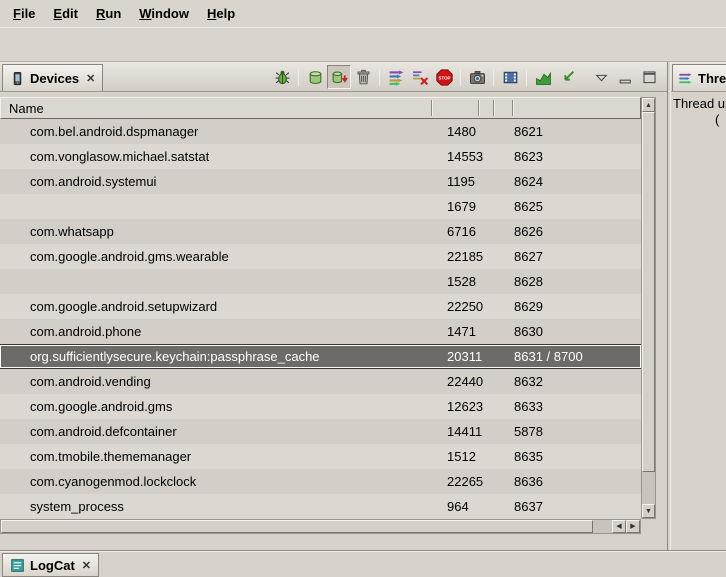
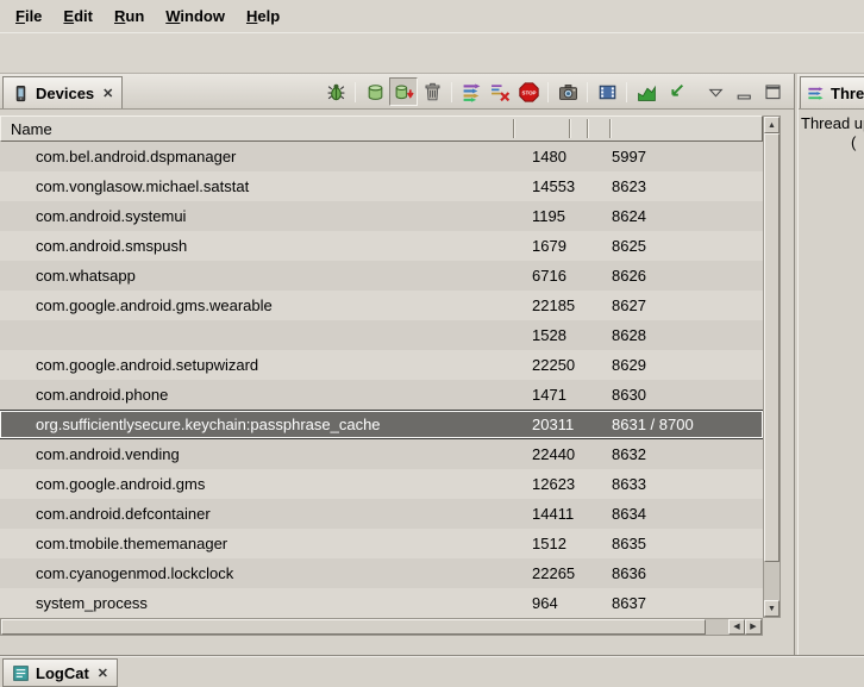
  File
  Edit
  Run
  Window
  Help
  Devices
  ✕
  Name
  com.bel.android.dspmanager
  1480
- 8621
+ 5997
  com.vonglasow.michael.satstat
  14553
  8623
  com.android.systemui
  1195
  8624
+ com.android.smspush
  1679
  8625
  com.whatsapp
  6716
  8626
  com.google.android.gms.wearable
  22185
  8627
  1528
  8628
  com.google.android.setupwizard
  22250
  8629
  com.android.phone
  1471
  8630
  org.sufficientlysecure.keychain:passphrase_cache
  20311
  8631 / 8700
  com.android.vending
  22440
  8632
  com.google.android.gms
  12623
  8633
  com.android.defcontainer
  14411
- 5878
+ 8634
  com.tmobile.thememanager
  1512
  8635
  com.cyanogenmod.lockclock
  22265
  8636
  system_process
  964
  8637
  Thread u
  (
  LogCat
  ✕
